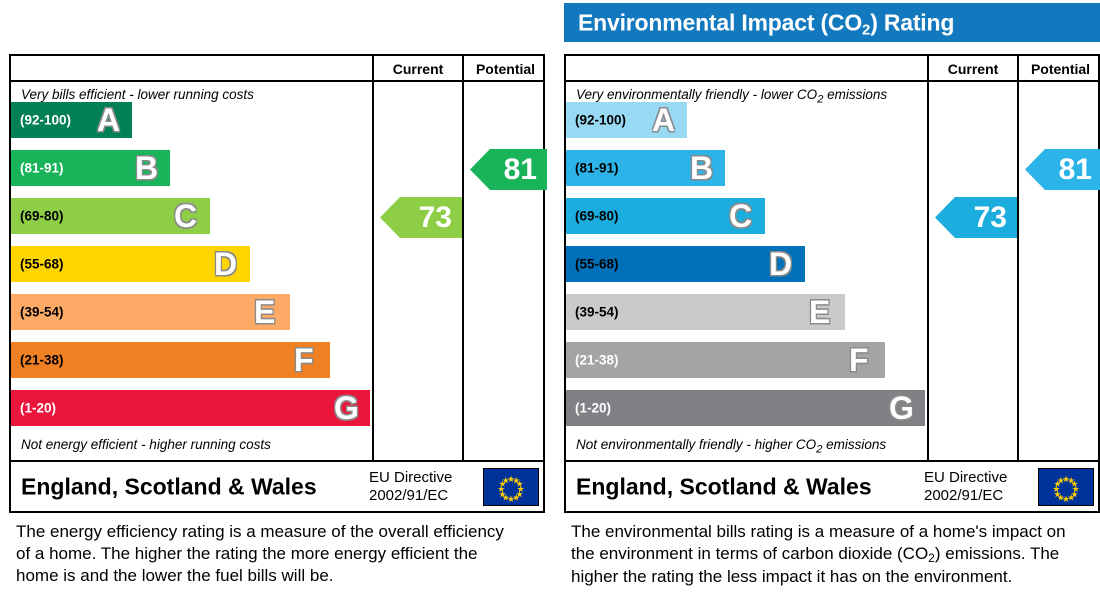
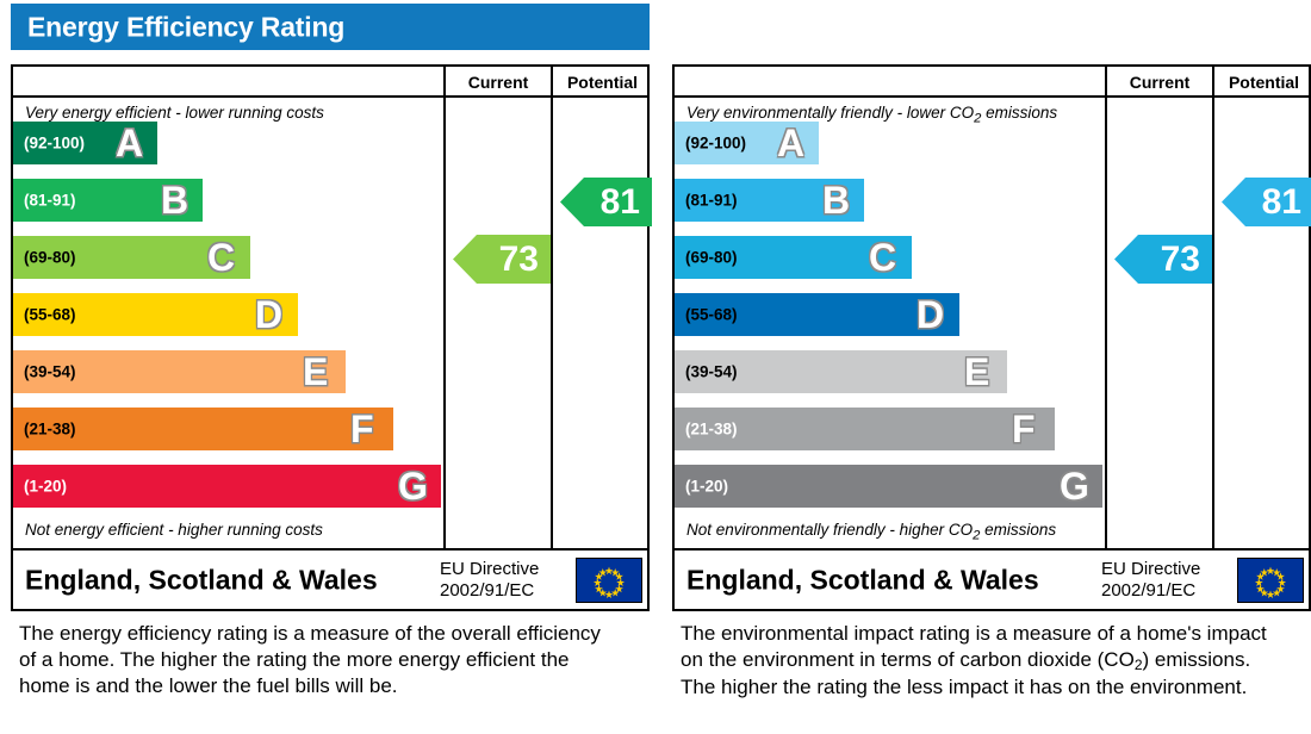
+ Energy Efficiency Rating
  Current
  Potential
- Very bills efficient - lower running costs
+ Very energy efficient - lower running costs
  (92-100)
  A
  (81-91)
  B
  (69-80)
  C
  (55-68)
  D
  (39-54)
  E
  (21-38)
  F
  (1-20)
  G
  73
  81
  Not energy efficient - higher running costs
  England, Scotland & Wales
  EU Directive
  2002/91/EC
  The energy efficiency rating is a measure of the overall efficiency of a home. The higher the rating the more energy efficient the home is and the lower the fuel bills will be.
- Environmental Impact (CO2) Rating
  Current
  Potential
  Very environmentally friendly - lower CO2 emissions
  (92-100)
  A
  (81-91)
  B
  (69-80)
  C
  (55-68)
  D
  (39-54)
  E
  (21-38)
  F
  (1-20)
  G
  73
  81
  Not environmentally friendly - higher CO2 emissions
  England, Scotland & Wales
  EU Directive
  2002/91/EC
- The environmental bills rating is a measure of a home's impact on the environment in terms of carbon dioxide (CO2) emissions. The higher the rating the less impact it has on the environment.
+ The environmental impact rating is a measure of a home's impact on the environment in terms of carbon dioxide (CO2) emissions. The higher the rating the less impact it has on the environment.
